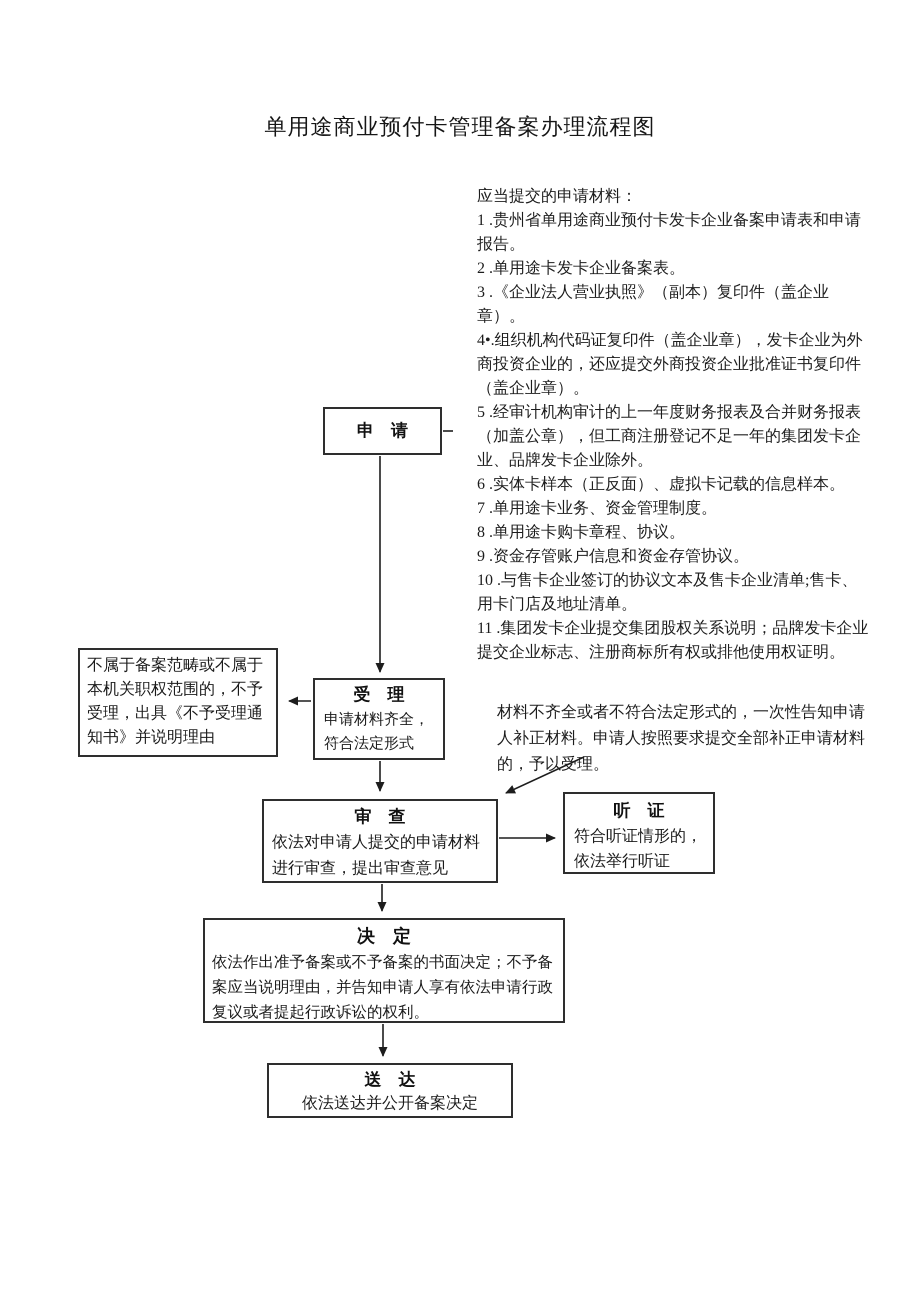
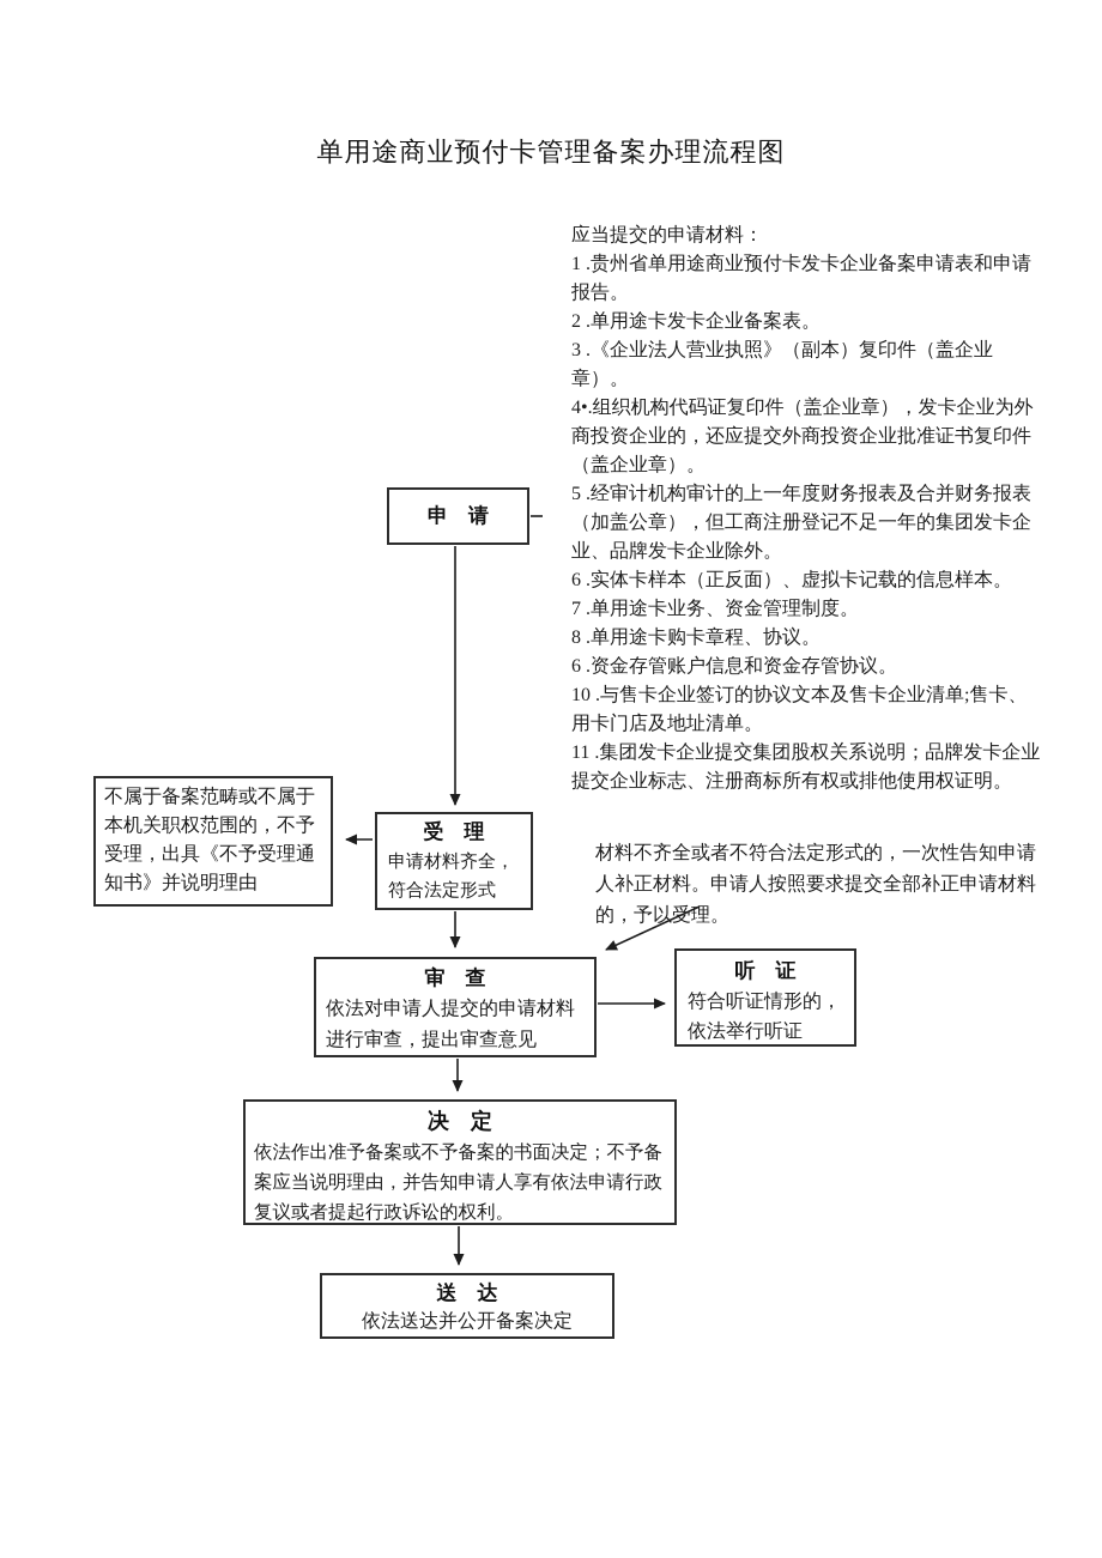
  单用途商业预付卡管理备案办理流程图
  应当提交的申请材料：
  1 .贵州省单用途商业预付卡发卡企业备案申请表和申请报告。
  2 .单用途卡发卡企业备案表。
  3 .《企业法人营业执照》（副本）复印件（盖企业章）。
  4•.组织机构代码证复印件（盖企业章），发卡企业为外商投资企业的，还应提交外商投资企业批准证书复印件（盖企业章）。
  5 .经审计机构审计的上一年度财务报表及合并财务报表（加盖公章），但工商注册登记不足一年的集团发卡企业、品牌发卡企业除外。
  6 .实体卡样本（正反面）、虚拟卡记载的信息样本。
  7 .单用途卡业务、资金管理制度。
  8 .单用途卡购卡章程、协议。
- 9 .资金存管账户信息和资金存管协议。
+ 6 .资金存管账户信息和资金存管协议。
  10 .与售卡企业签订的协议文本及售卡企业清单;售卡、用卡门店及地址清单。
  11 .集团发卡企业提交集团股权关系说明；品牌发卡企业提交企业标志、注册商标所有权或排他使用权证明。
  申 请
  不属于备案范畴或不属于本机关职权范围的，不予受理，出具《不予受理通知书》并说明理由
  受 理
  申请材料齐全，符合法定形式
  材料不齐全或者不符合法定形式的，一次性告知申请人补正材料。申请人按照要求提交全部补正申请材料的，予以理。
  审 查
  依法对申请人提交的申请材料进行审查，提出审查意见
  听 证
  符合听证情形的，依法举行听证
  决 定
  依法作出准予备案或不予备案的书面决定；不予备案应当说明理由，并告知申请人享有依法申请行政复议或者提起行政诉讼的权利。
  送 达
  依法送达并公开备案决定
